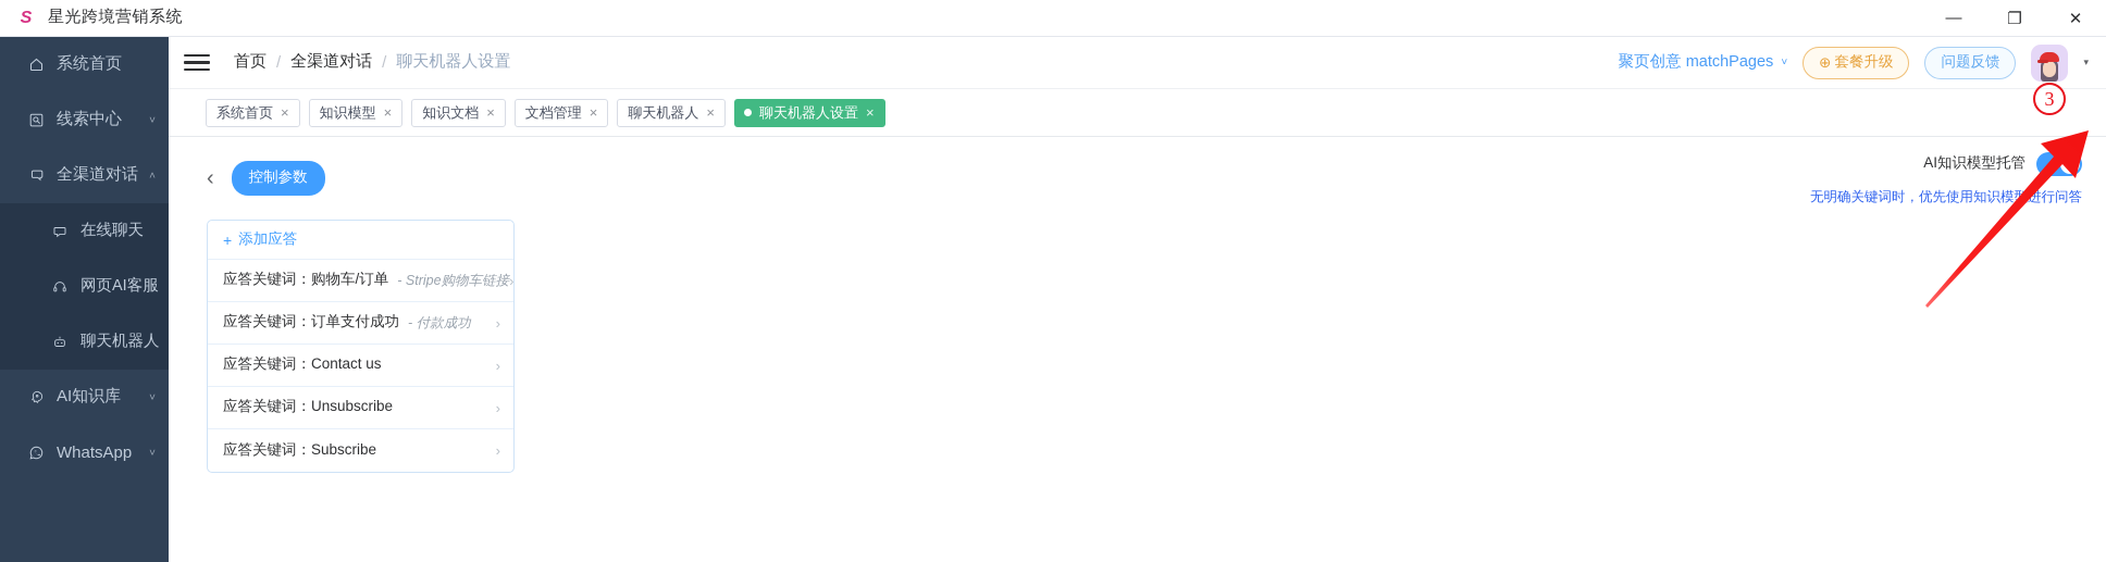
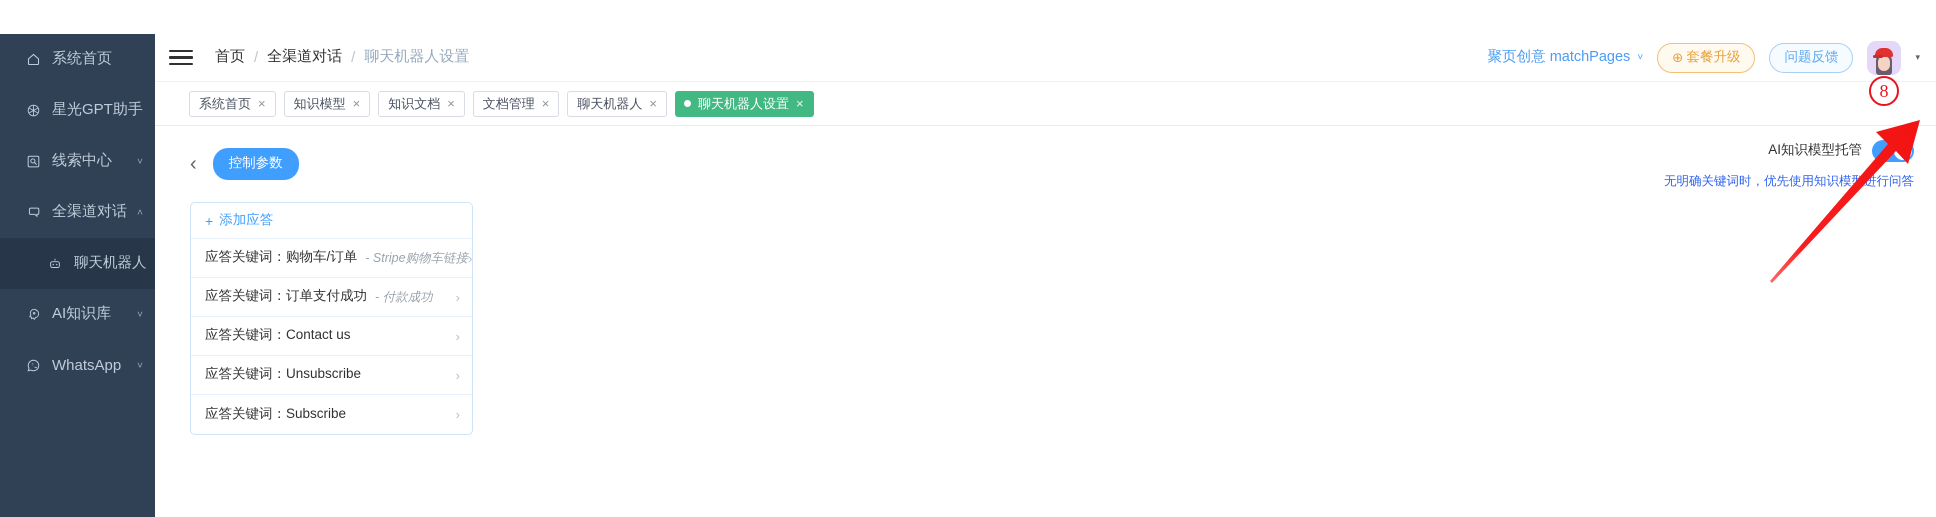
- S
- 星光跨境营销系统
- —
- ❐
- ✕
  系统首页
+ 星光GPT助手
  线索中心
  ˅
  全渠道对话
  ˄
- 在线聊天
- 网页AI客服
  聊天机器人
  AI知识库
  ˅
  WhatsApp
  ˅
  首页
  /
  全渠道对话
  /
  聊天机器人设置
  聚页创意 matchPages
  ˅
  ⊕
  套餐升级
  问题反馈
  ▾
  系统首页
  ×
  知识模型
  ×
  知识文档
  ×
  文档管理
  ×
  聊天机器人
  ×
  聊天机器人设置
  ×
  ‹
  控制参数
  +
  添加应答
  应答关键词：购物车/订单
  - Stripe购物车链接
  ›
  应答关键词：订单支付成功
  - 付款成功
  ›
  应答关键词：Contact us
  ›
  应答关键词：Unsubscribe
  ›
  应答关键词：Subscribe
  ›
  AI知识模型托管
  无明确关键词时，优先使用知识模进行问答
- 3
+ 8
